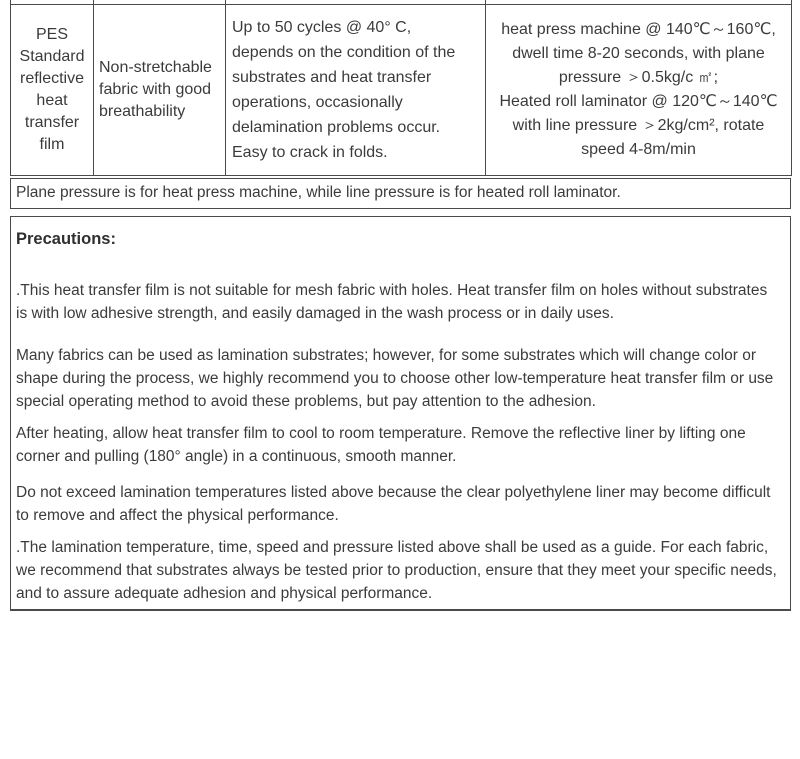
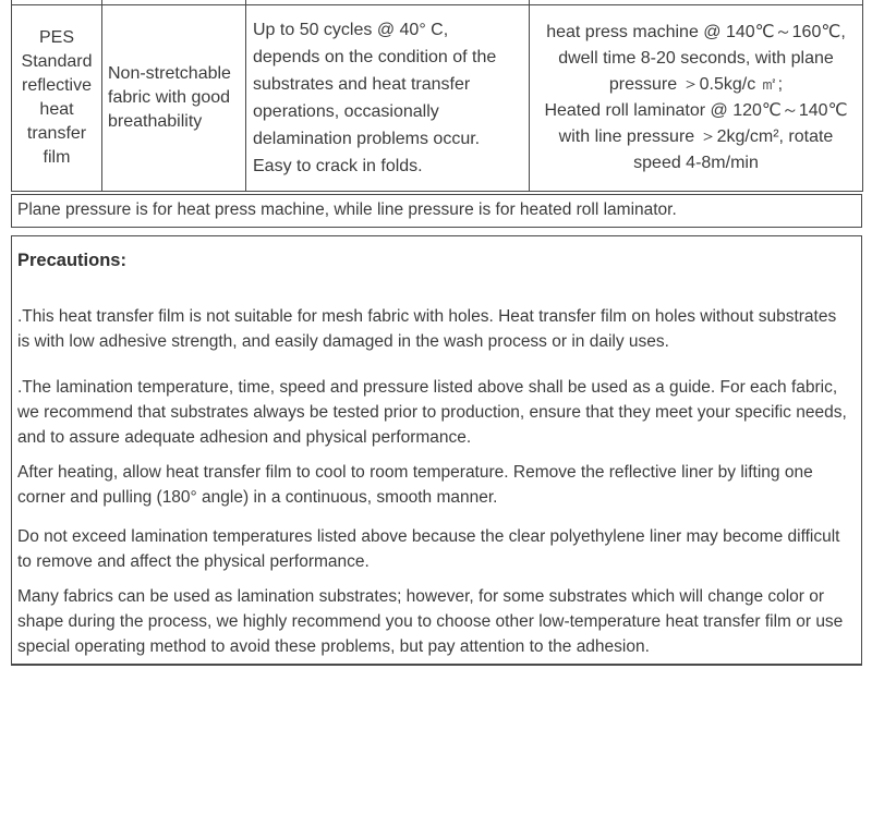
  PES Standard reflective heat transfer film	Non-stretchable fabric with good breathability	Up to 50 cycles @ 40° C, depends on the condition of the substrates and heat transfer operations, occasionally delamination problems occur. Easy to crack in folds.	heat press machine @ 140℃～160℃, dwell time 8-20 seconds, with plane pressure ＞0.5kg/c ㎡; Heated roll laminator @ 120℃～140℃ with line pressure ＞2kg/cm², rotate speed 4-8m/min
  Plane pressure is for heat press machine, while line pressure is for heated roll laminator.
  Precautions:
  .This heat transfer film is not suitable for mesh fabric with holes. Heat transfer film on holes without substrates is with low adhesive strength, and easily damaged in the wash process or in daily uses.
- Many fabrics can be used as lamination substrates; however, for some substrates which will change color or shape during the process, we highly recommend you to choose other low-temperature heat transfer film or use special operating method to avoid these problems, but pay attention to the adhesion.
+ .The lamination temperature, time, speed and pressure listed above shall be used as a guide. For each fabric, we recommend that substrates always be tested prior to production, ensure that they meet your specific needs, and to assure adequate adhesion and physical performance.
  After heating, allow heat transfer film to cool to room temperature. Remove the reflective liner by lifting one corner and pulling (180° angle) in a continuous, smooth manner.
  Do not exceed lamination temperatures listed above because the clear polyethylene liner may become difficult to remove and affect the physical performance.
- .The lamination temperature, time, speed and pressure listed above shall be used as a guide. For each fabric, we recommend that substrates always be tested prior to production, ensure that they meet your specific needs, and to assure adequate adhesion and physical performance.
+ Many fabrics can be used as lamination substrates; however, for some substrates which will change color or shape during the process, we highly recommend you to choose other low-temperature heat transfer film or use special operating method to avoid these problems, but pay attention to the adhesion.
